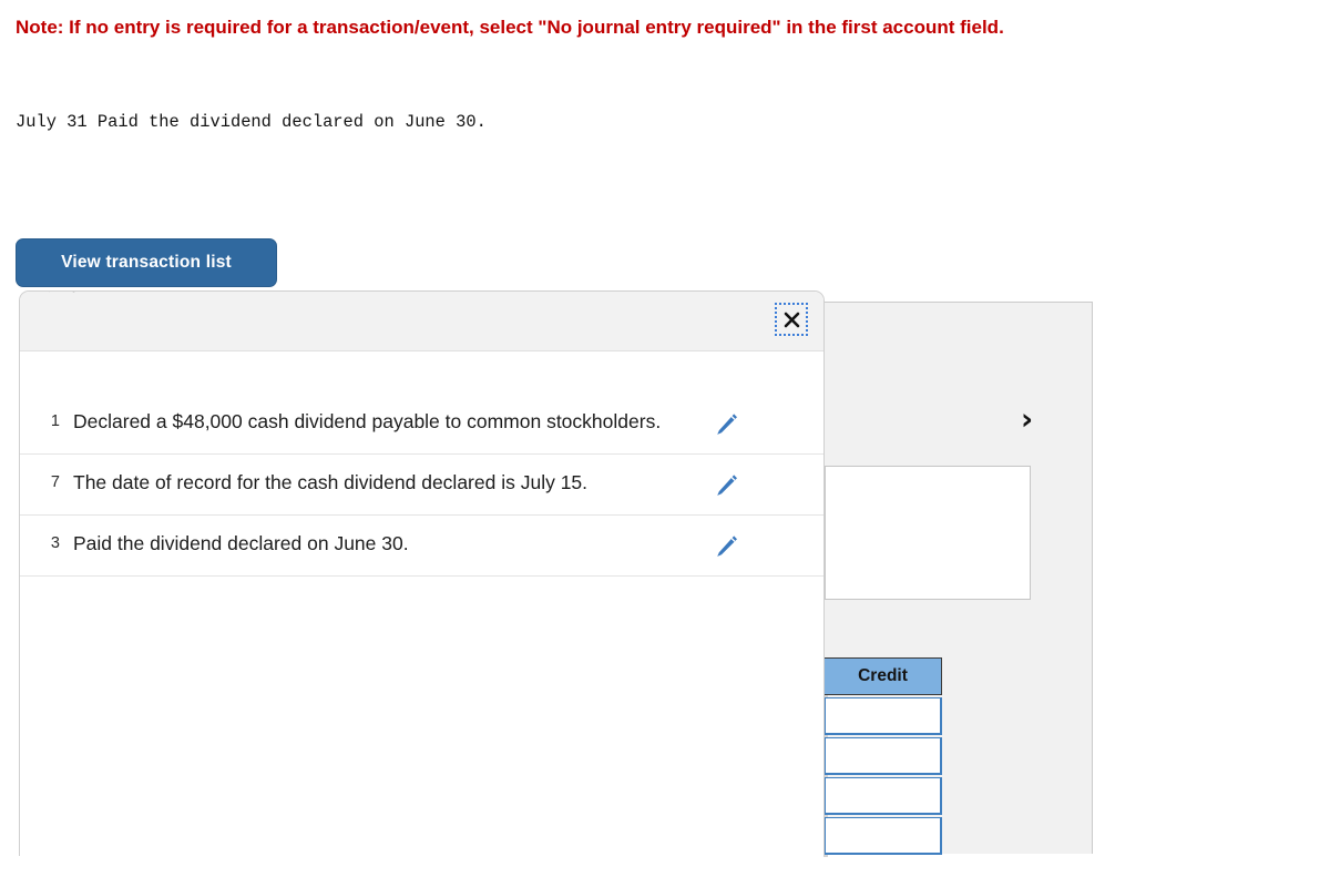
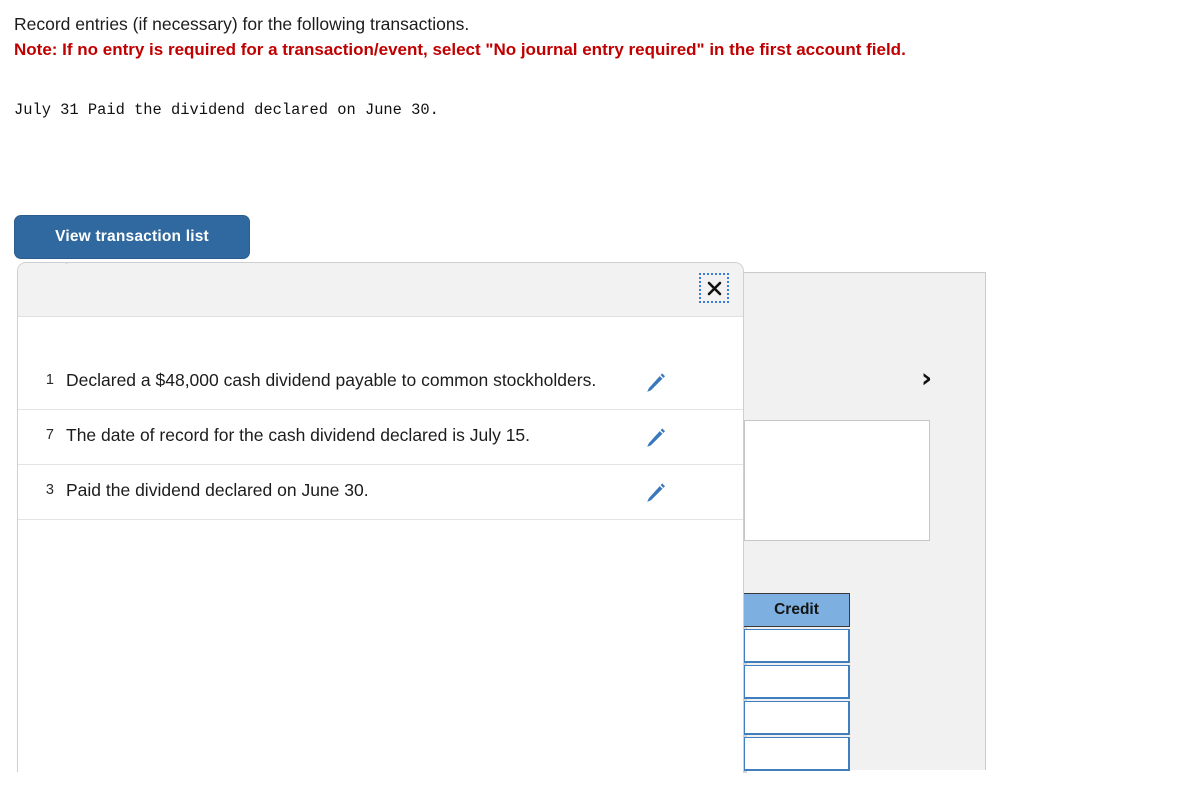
+ Record entries (if necessary) for the following transactions.
  Note: If no entry is required for a transaction/event, select "No journal entry required" in the first account field.
  July 31 Paid the dividend declared on June 30.
  View transaction list
  ›
  Credit
  1
  Declared a $48,000 cash dividend payable to common stockholders.
  7
  The date of record for the cash dividend declared is July 15.
  3
  Paid the dividend declared on June 30.
